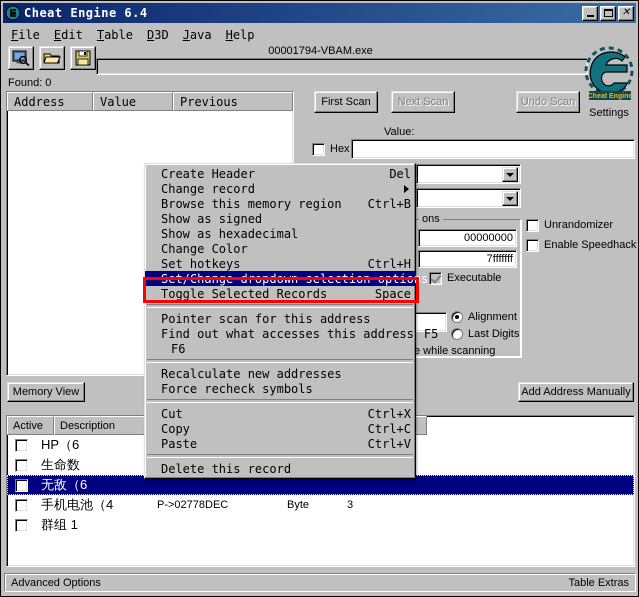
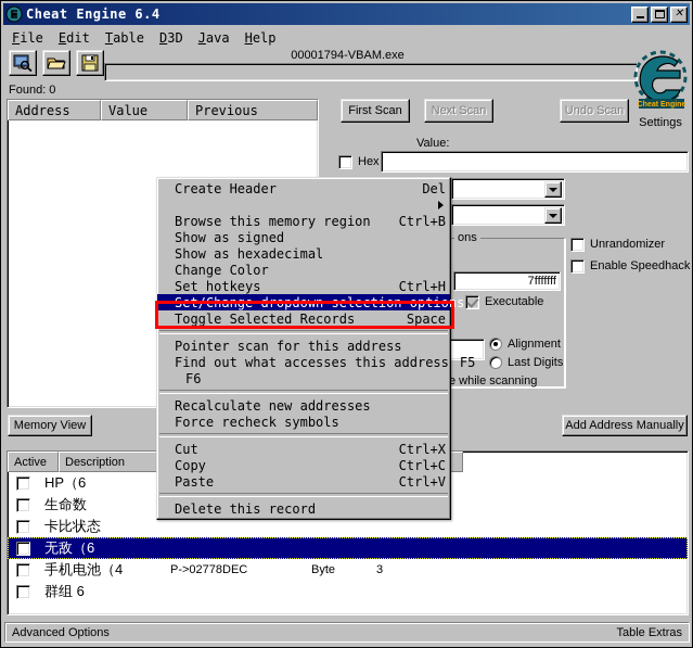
  Cheat Engine 6.4
  ✕
  File
  Edit
  Table
  D3D
  Java
  Help
  00001794-VBAM.exe
  Found: 0
  Address
  Value
  Previous
  First Scan
  Next Scan
  Undo Scan
  Settings
  Value:
  Hex
  ons
- 00000000
  7fffffff
  Executable
  Alignment
  Last Digits
  e while scanning
  Unrandomizer
  Enable Speedhack
  Memory View
  Add Address Manually
  Active
  Description
  HP（6
  生命数
+ 卡比状态
  无敌（6
  手机电池（4
  P->02778DEC
  Byte
  3
- 群组 1
+ 群组 6
  Advanced Options
  Table Extras
  Create Header
  Del
- Change record
  Browse this memory region
  Ctrl+B
  Show as signed
  Show as hexadecimal
  Change Color
  Set hotkeys
  Ctrl+H
  Set/Change dropdown selection options
  Toggle Selected Records
  Space
  Pointer scan for this address
  Find out what accesses this address
  F5
  F6
  Recalculate new addresses
  Force recheck symbols
  Cut
  Ctrl+X
  Copy
  Ctrl+C
  Paste
  Ctrl+V
  Delete this record
